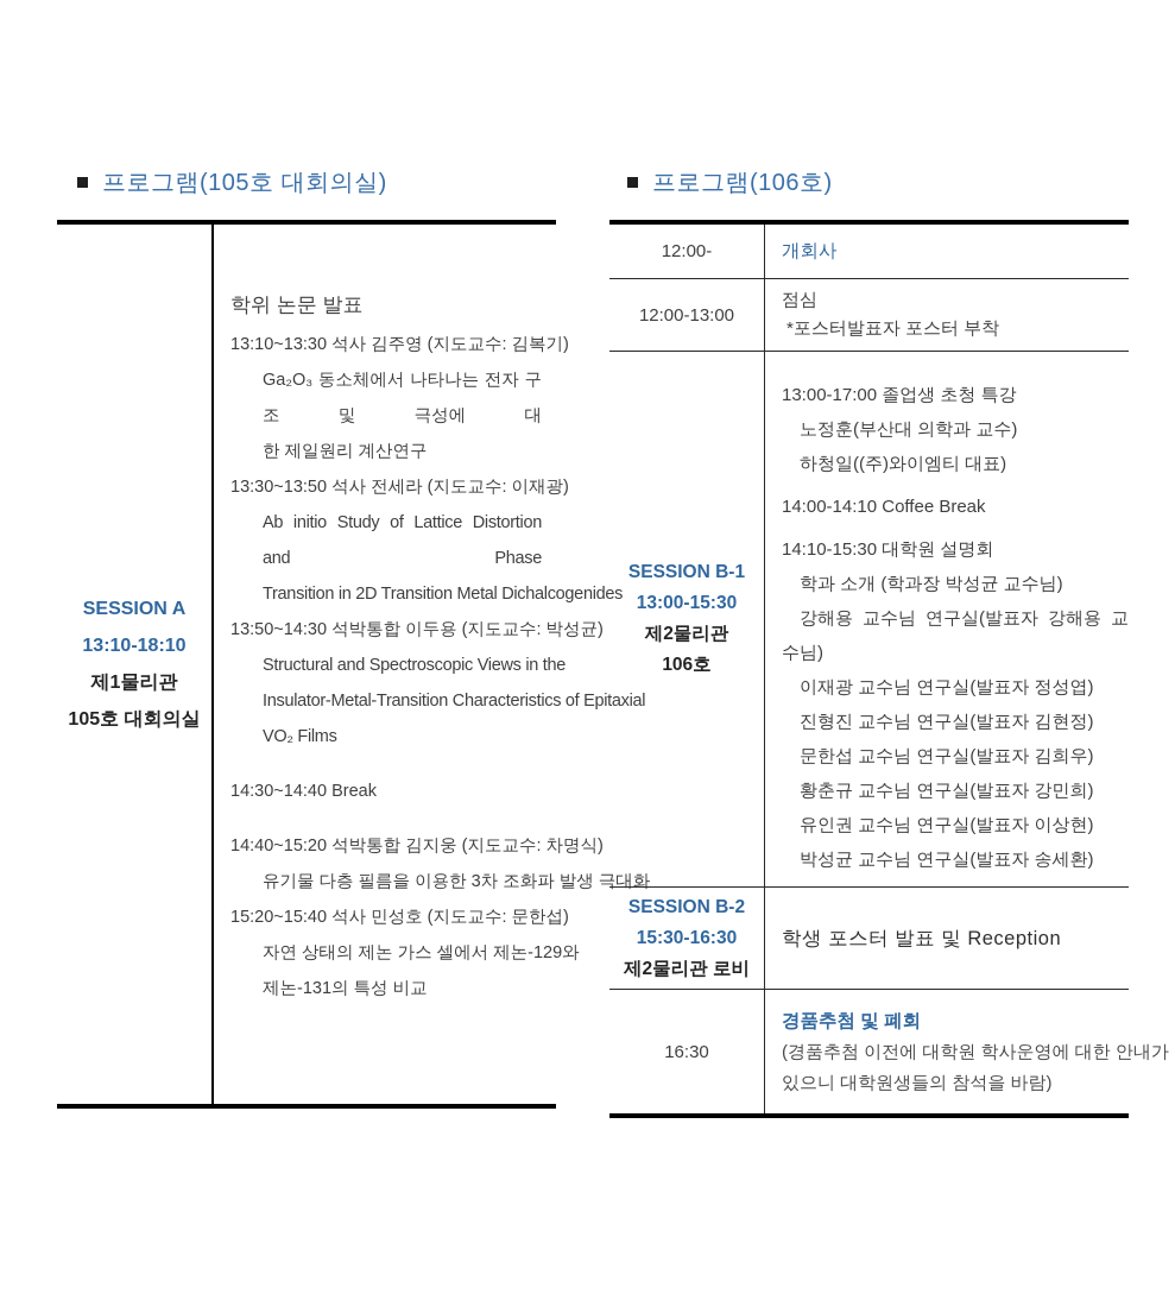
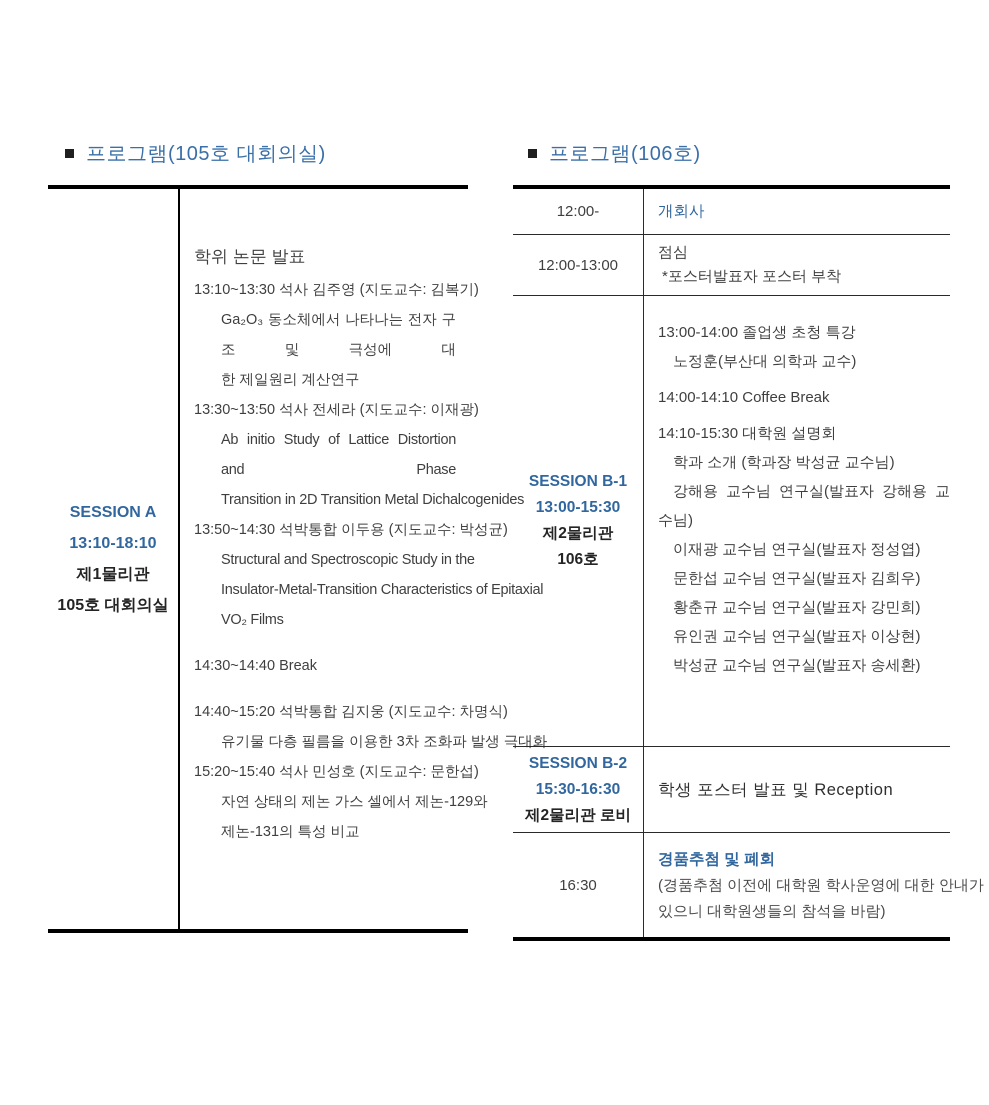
  프로그램(105호 대회의실)
  SESSION A
  13:10-18:10
  제1물리관
  105호 대회의실
  학위 논문 발표
  13:10~13:30 석사 김주영 (지도교수: 김복기)
  Ga₂O₃ 동소체에서 나타나는 전자 구조 및 극성에 대
  한 제일원리 계산연구
  13:30~13:50 석사 전세라 (지도교수: 이재광)
  Ab initio Study of Lattice Distortion and Phase
  Transition in 2D Transition Metal Dichalcogenid
  13:50~14:30 석박통합 이두용 (지도교수: 박성균)
- Structural and Spectroscopic Views in the
+ Structural and Spectroscopic Study in the
  Insulator-Metal-Transition Characteristics of Epi
  VO₂ Films
  14:30~14:40 Break
  14:40~15:20 석박통합 김지웅 (지도교수: 차명식)
  유기물 다층 필름을 이용한 3차 조화파 발생 극
  15:20~15:40 석사 민성호 (지도교수: 문한섭)
  자연 상태의 제논 가스 셀에서 제논-129와
  제논-131의 특성 비교
  프로그램(106호)
  12:00-
  개회사
  12:00-13:00
  점심
  *포스터발표자 포스터 부착
  SESSION B-1
  13:00-15:30
  제2물리관
  106호
- 13:00-17:00 졸업생 초청 특강
+ 13:00-14:00 졸업생 초청 특강
  노정훈(부산대 의학과 교수)
- 하청일((주)와이엠티 대표)
  14:00-14:10 Coffee Break
  14:10-15:30 대학원 설명회
  학과 소개 (학과장 박성균 교수님)
  강해용 교수님 연구실(발표자 강해용 교
  수님)
  이재광 교수님 연구실(발표자 정성엽)
- 진형진 교수님 연구실(발표자 김현정)
  문한섭 교수님 연구실(발표자 김희우)
  황춘규 교수님 연구실(발표자 강민희)
  유인권 교수님 연구실(발표자 이상현)
  박성균 교수님 연구실(발표자 송세환)
  SESSION B-2
  15:30-16:30
  제2물리관 로비
  학생 포스터 발표 및 Reception
  16:30
  경품추첨 및 폐회
  (경품추첨 이전에 대학원 학사운영에 대한 안내가
  있으니 대학원생들의 참석을 바람)
